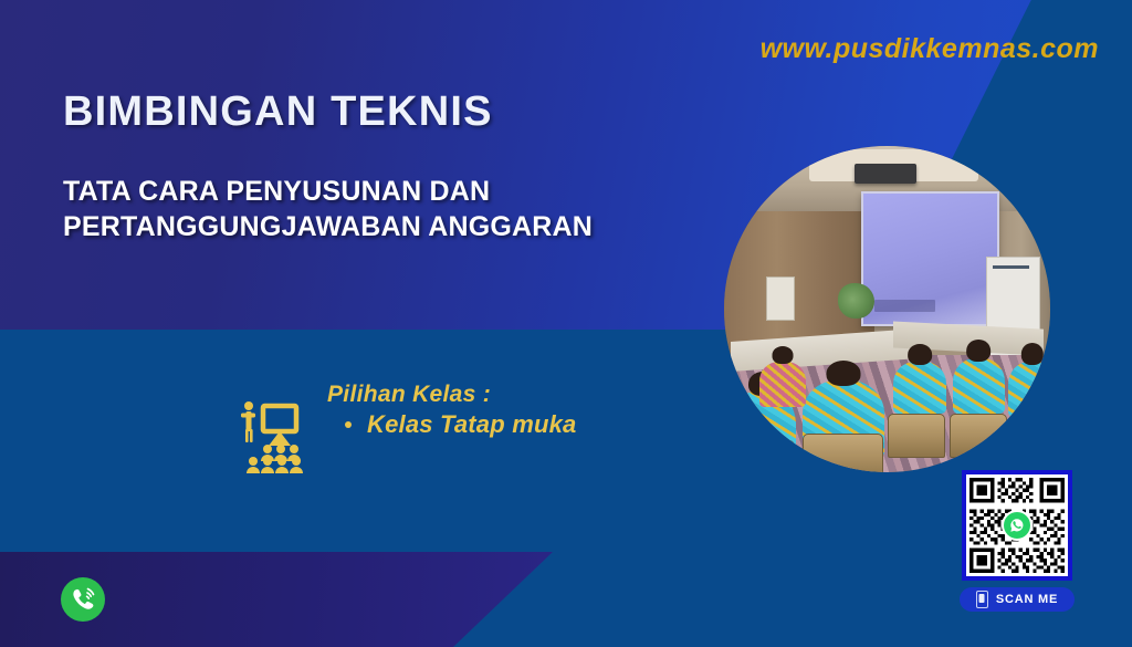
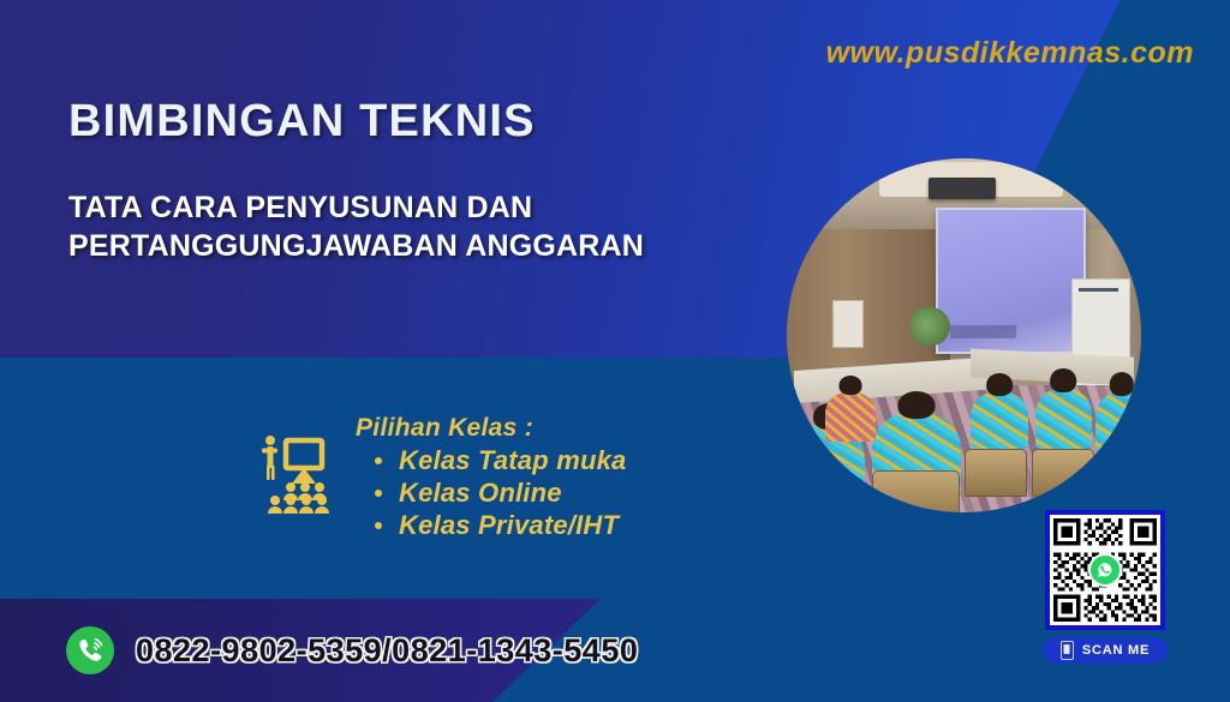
  www.pusdikkemnas.com
  BIMBINGAN TEKNIS
  TATA CARA PENYUSUNAN DAN
  PERTANGGUNGJAWABAN ANGGARAN
  Pilihan Kelas :
  Kelas Tatap muka
+ Kelas Online
+ Kelas Private/IHT
+ 0822-9802-5359/0821-1343-5450
  SCAN ME
